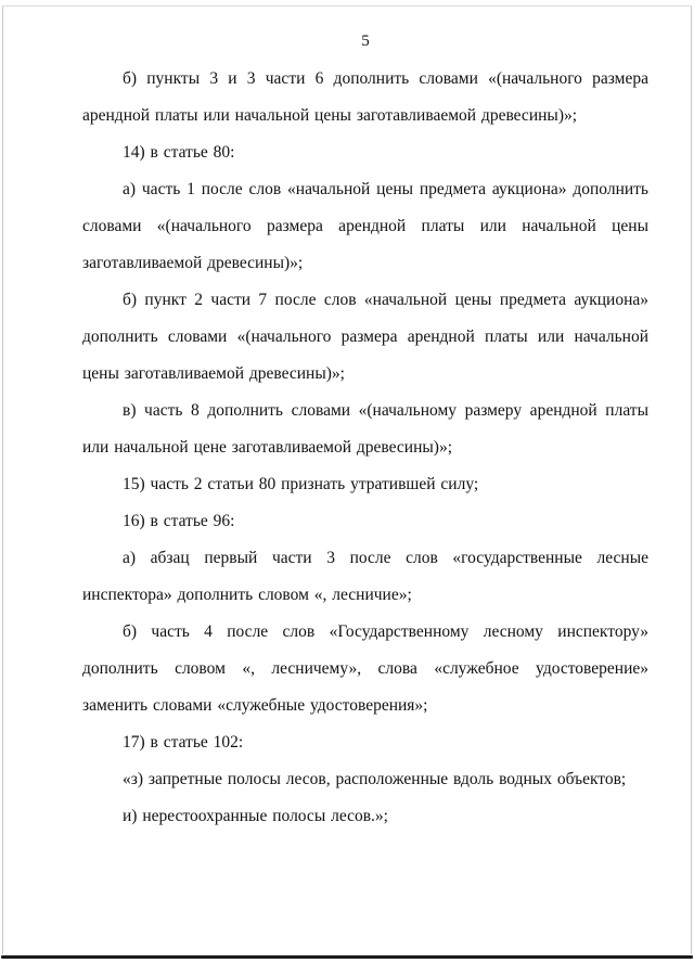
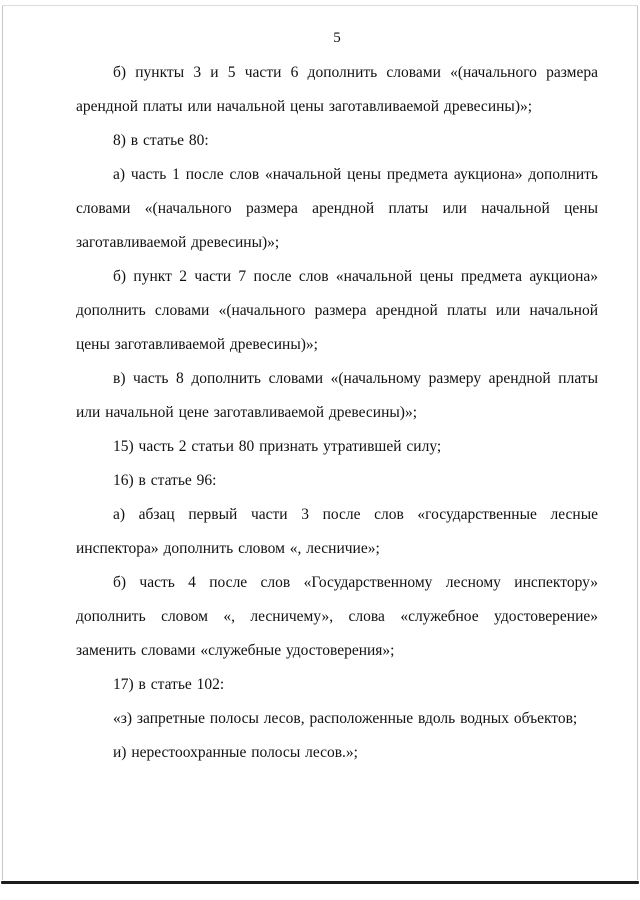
  5
- б) пункты 3 и 3 части 6 дополнить словами «(начального размера арендной платы или начальной цены заготавливаемой древесины)»;
+ б) пункты 3 и 5 части 6 дополнить словами «(начального размера арендной платы или начальной цены заготавливаемой древесины)»;
- 14) в статье 80:
+ 8) в статье 80:
  а) часть 1 после слов «начальной цены предмета аукциона» дополнить словами «(начального размера арендной платы или начальной цены заготавливаемой древесины)»;
  б) пункт 2 части 7 после слов «начальной цены предмета аукциона» дополнить словами «(начального размера арендной платы или начальной цены заготавливаемой древесины)»;
  в) часть 8 дополнить словами «(начальному размеру арендной платы или начальной цене заготавливаемой древесины)»;
  15) часть 2 статьи 80 признать утратившей силу;
  16) в статье 96:
  а) абзац первый части 3 после слов «государственные лесные инспектора» дополнить словом «, лесничие»;
  б) часть 4 после слов «Государственному лесному инспектору» дополнить словом «, лесничему», слова «служебное удостоверение» заменить словами «служебные удостоверения»;
  17) в статье 102:
  «з) запретные полосы лесов, расположенные вдоль водных объектов;
  и) нерестоохранные полосы лесов.»;
